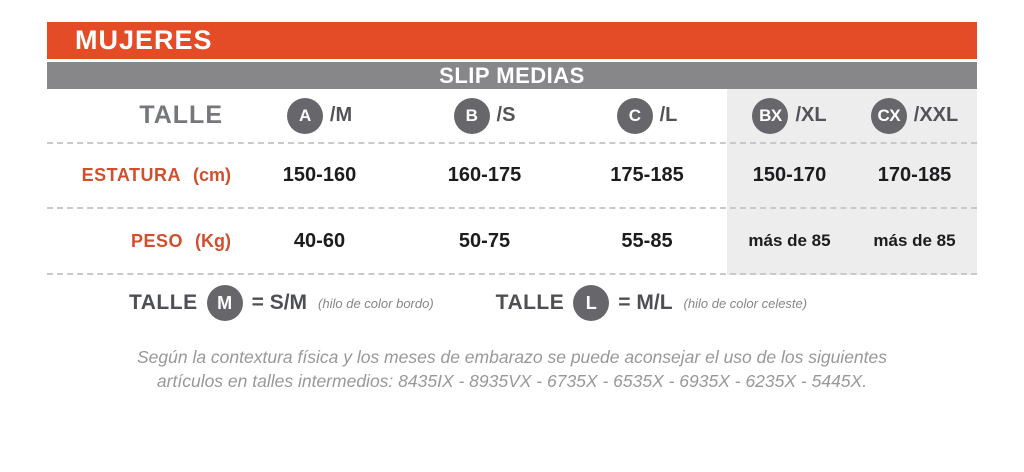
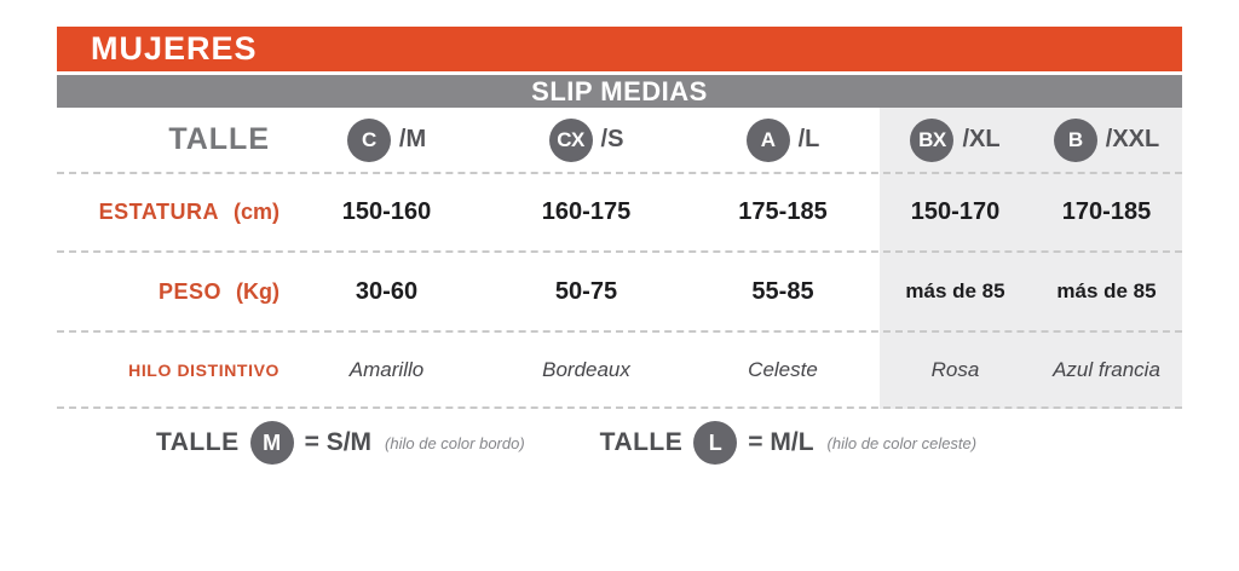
  MUJERES
  SLIP MEDIAS
  TALLE
- A
+ C
  /M
- B
+ CX
  /S
- C
+ A
  /L
  BX
  /XL
- CX
+ B
  /XXL
  ESTATURA
  (cm)
  150-160
  160-175
  175-185
  150-170
  170-185
  PESO
  (Kg)
- 40-60
+ 30-60
  50-75
  55-85
  más de 85
  más de 85
+ HILO DISTINTIVO
+ Amarillo
+ Bordeaux
+ Celeste
+ Rosa
+ Azul francia
  TALLE
  M
  = S/M
  (hilo de color bordo)
  TALLE
  L
  = M/L
  (hilo de color celeste)
- Según la contextura física y los meses de embarazo se puede aconsejar el uso de los siguientes
- artículos en talles intermedios: 8435IX - 8935VX - 6735X - 6535X - 6935X - 6235X - 5445X.
